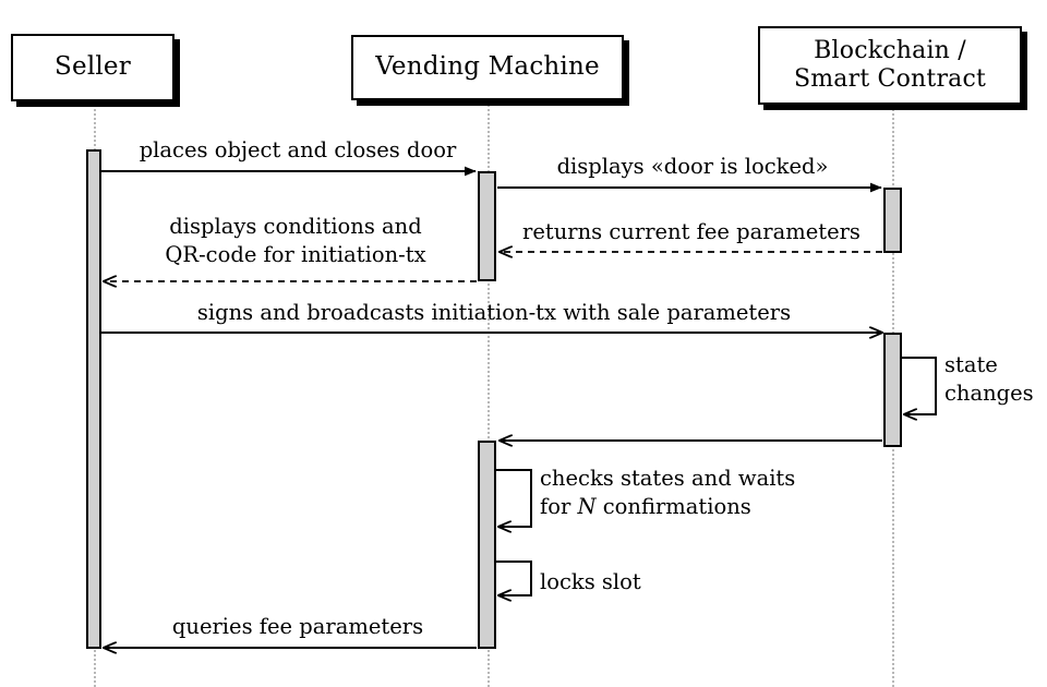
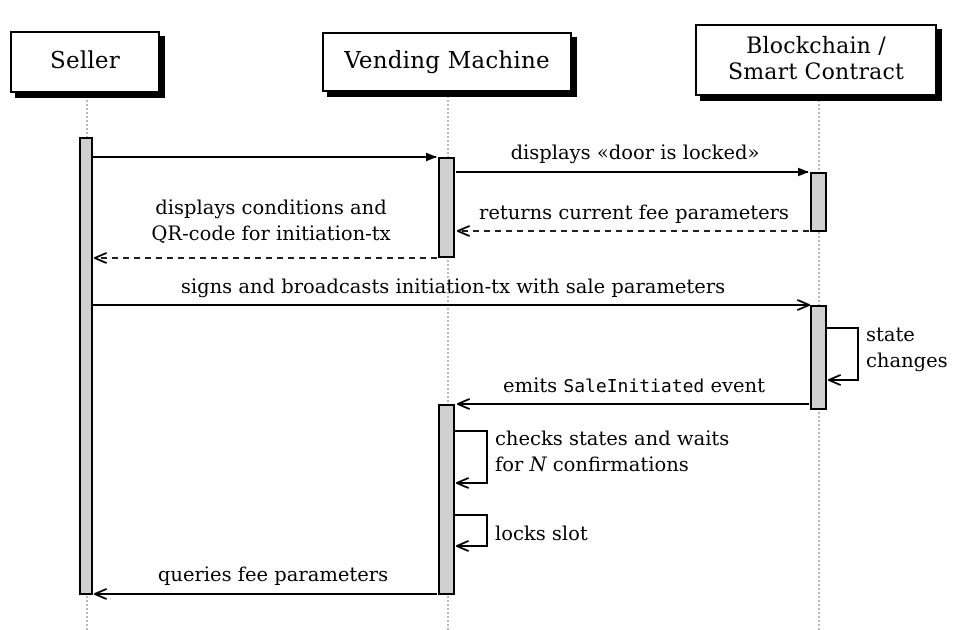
  Seller
  Vending Machine
  Blockchain /
  Smart Contract
- places object and closes door
  displays «door is locked»
  returns current fee parameters
  displays conditions and
  QR-code for initiation-tx
  signs and broadcasts initiation-tx with sale parameters
  state
  changes
+ emits SaleInitiated event
  checks states and waits
  for N confirmations
  locks slot
  queries fee parameters
